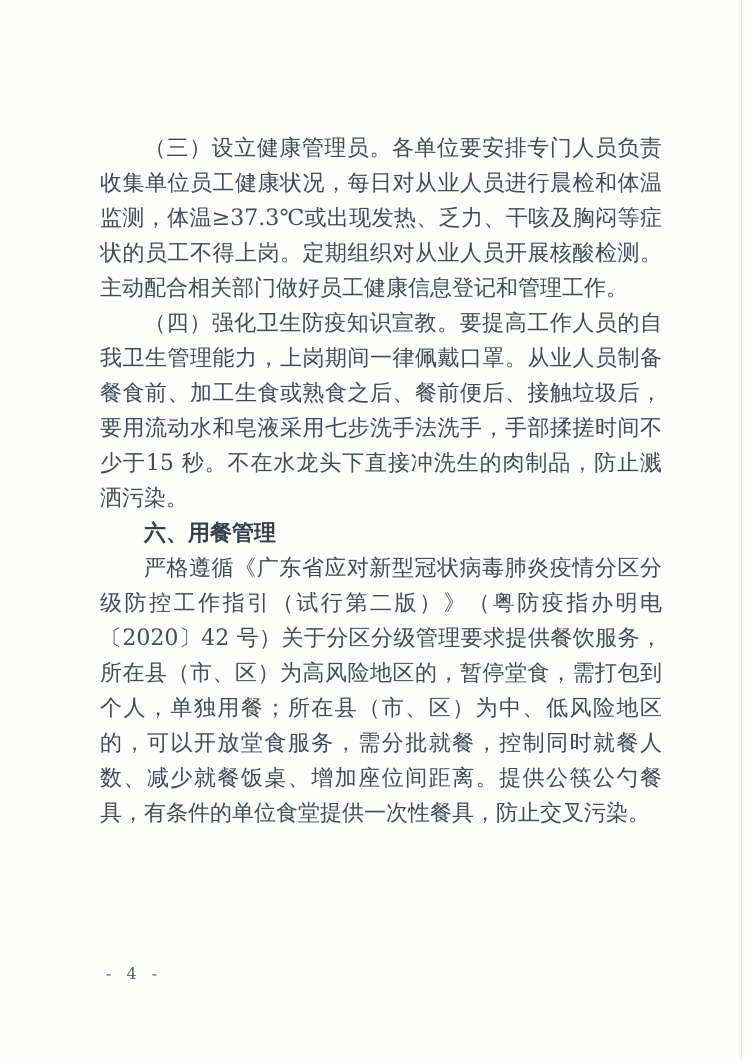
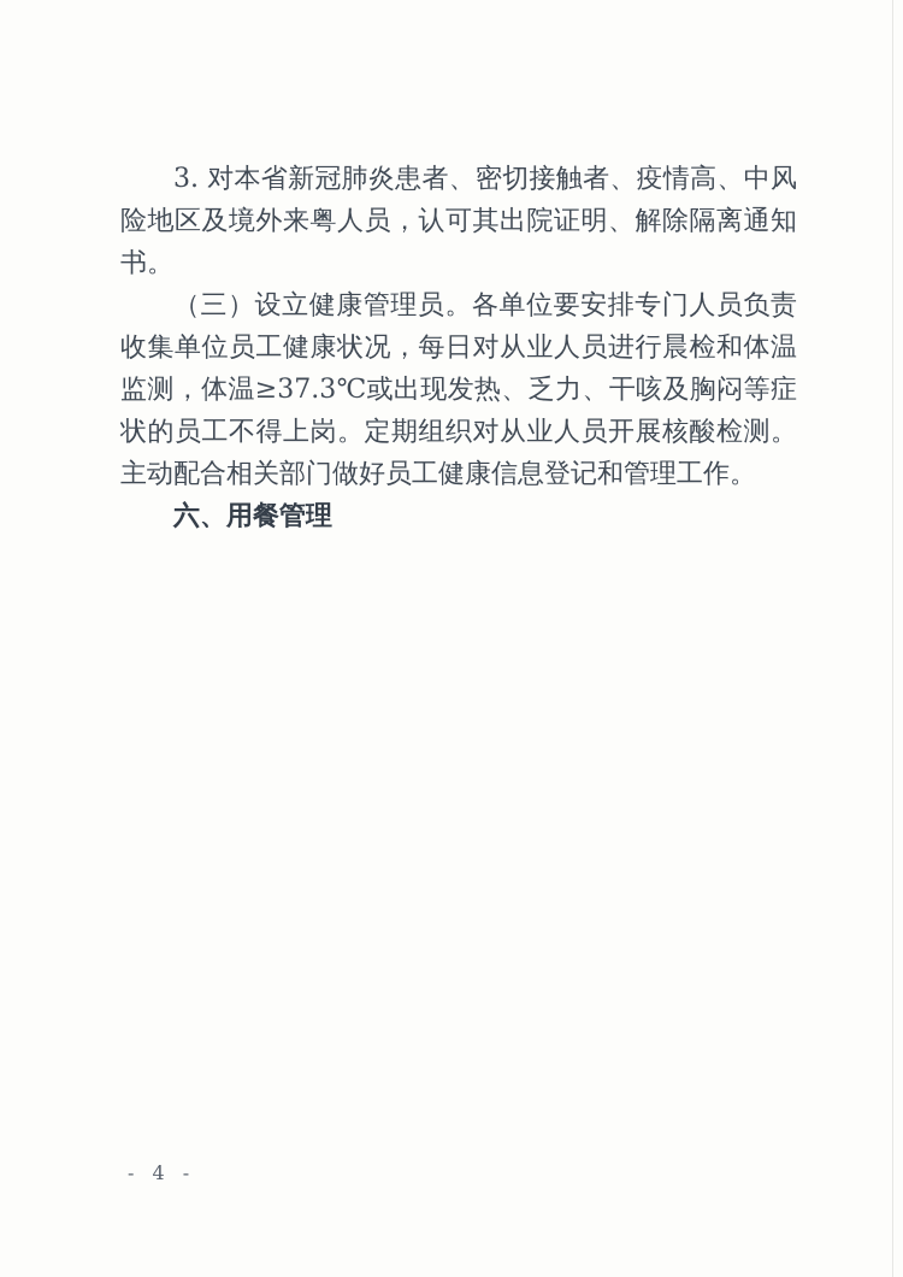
+ 3. 对本省新冠肺炎患者、密切接触者、疫情高、中风险地区及境外来粤人员，认可其出院证明、解除隔离通知书。
  （三）设立健康管理员。各单位要安排专门人员负责收集单位员工健康状况，每日对从业人员进行晨检和体温监测，体温≥37.3℃或出现发热、乏力、干咳及胸闷等症状的员工不得上岗。定期组织对从业人员开展核酸检测。主动配合相关部门做好员工健康信息登记和管理工作。
- （四）强化卫生防疫知识宣教。要提高工作人员的自我卫生管理能力，上岗期间一律佩戴口罩。从业人员制备餐食前、加工生食或熟食之后、餐前便后、接触垃圾后，要用流动水和皂液采用七步洗手法洗手，手部揉搓时间不少于15 秒。不在水龙头下直接冲洗生的肉制品，防止溅洒污染。
  六、用餐管理
- 严格遵循《广东省应对新型冠状病毒肺炎疫情分区分级防控工作指引（试行第二版）》（粤防疫指办明电〔2020〕42 号）关于分区分级管理要求提供餐饮服务，所在县（市、区）为高风险地区的，暂停堂食，需打包到个人，单独用餐；所在县（市、区）为中、低风险地区的，可以开放堂食服务，需分批就餐，控制同时就餐人数、减少就餐饭桌、增加座位间距离。提供公筷公勺餐具，有条件的单位食堂提供一次性餐具，防止交叉污染。
  - 4 -
